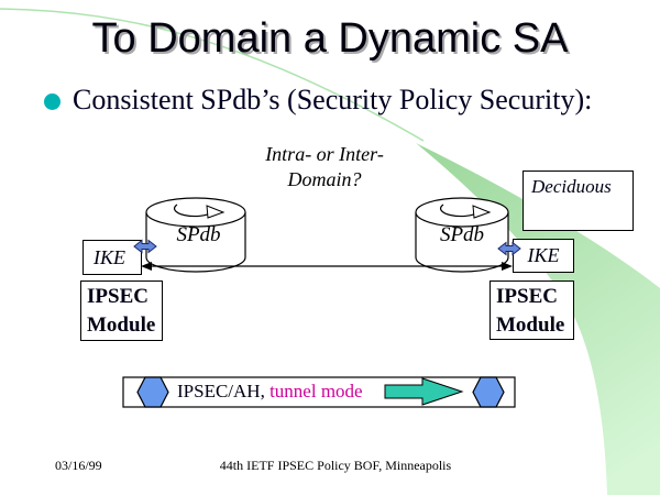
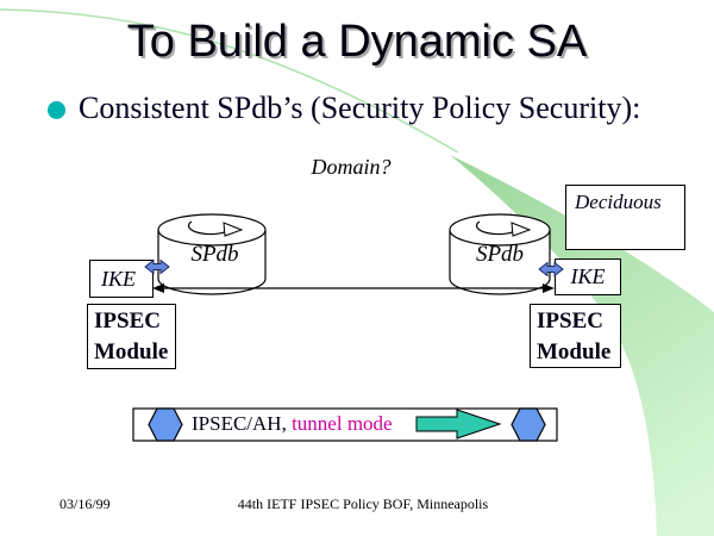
- To Domain a Dynamic SA
+ To Build a Dynamic SA
  Consistent SPdb’s (Security Policy Security):
- Intra- or Inter-
  Domain?
  SPdb
  SPdb
  IKE
  IPSEC
  Module
  Deciduous
  IKE
  IPSEC
  Module
  IPSEC/AH, tunnel mode
  03/16/99
  44th IETF IPSEC Policy BOF, Minneapolis
